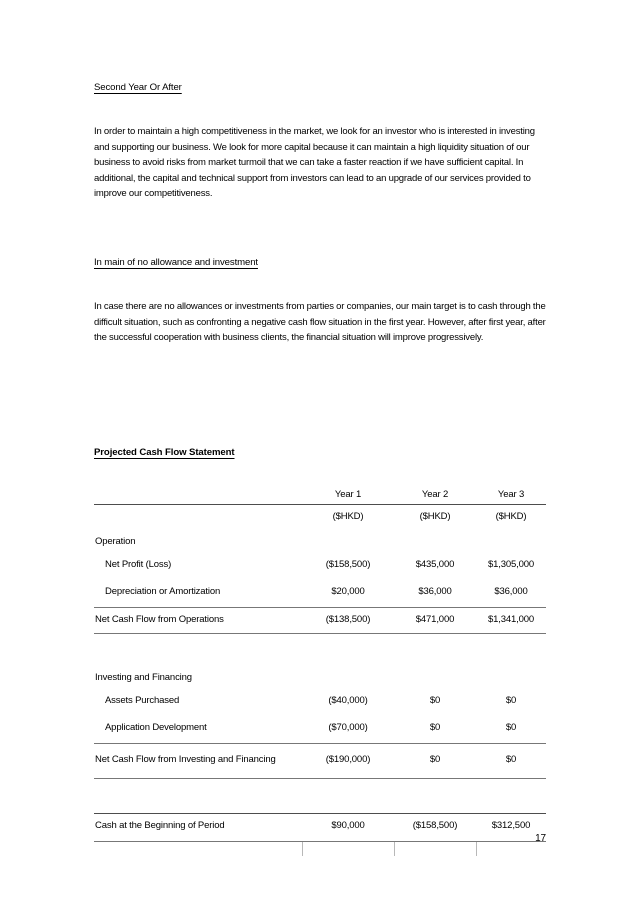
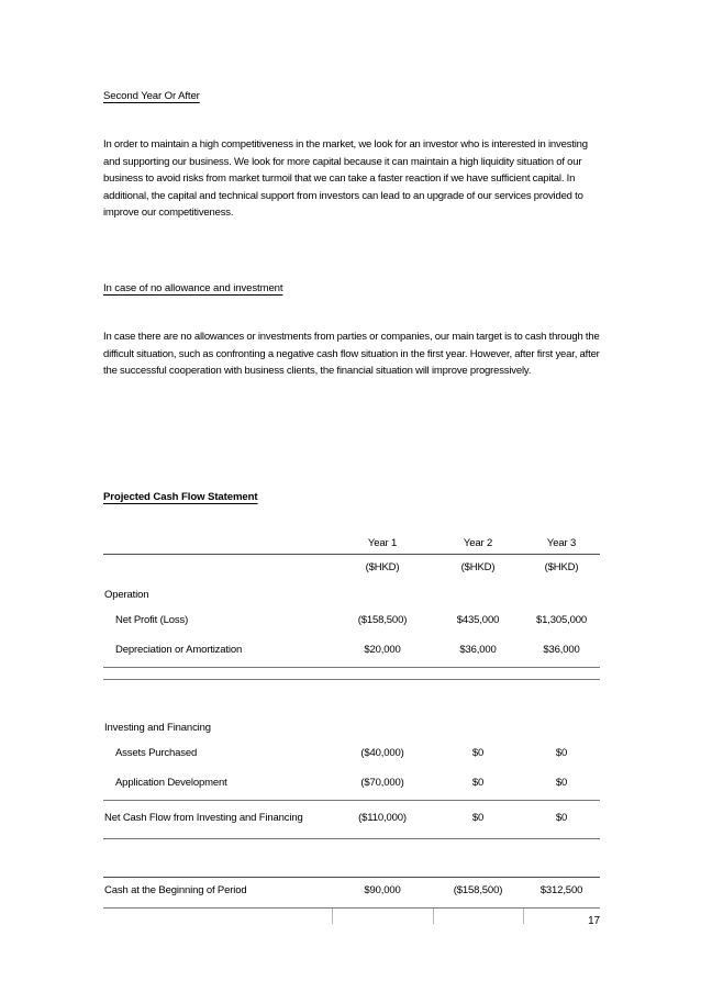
  Second Year Or After
  In order to maintain a high competitiveness in the market, we look for an investor who is interested in investing and supporting our business. We look for more capital because it can maintain a high liquidity situation of our business to avoid risks from market turmoil that we can take a faster reaction if we have sufficient capital. In additional, the capital and technical support from investors can lead to an upgrade of our services provided to improve our competitiveness.
- In main of no allowance and investment
+ In case of no allowance and investment
  In case there are no allowances or investments from parties or companies, our main target is to cash through the difficult situation, such as confronting a negative cash flow situation in the first year. However, after first year, after the successful cooperation with business clients, the financial situation will improve progressively.
  Projected Cash Flow Statement
  Year 1
  Year 2
  Year 3
  ($HKD)
  ($HKD)
  ($HKD)
  Operation
  Net Profit (Loss)
  ($158,500)
  $435,000
  $1,305,000
  Depreciation or Amortization
  $20,000
  $36,000
  $36,000
- Net Cash Flow from Operations
- ($138,500)
- $471,000
- $1,341,000
  Investing and Financing
  Assets Purchased
  ($40,000)
  $0
  $0
  Application Development
  ($70,000)
  $0
  $0
  Net Cash Flow from Investing and Financing
- ($190,000)
+ ($110,000)
  $0
  $0
  Cash at the Beginning of Period
  $90,000
  ($158,500)
  $312,500
  17
